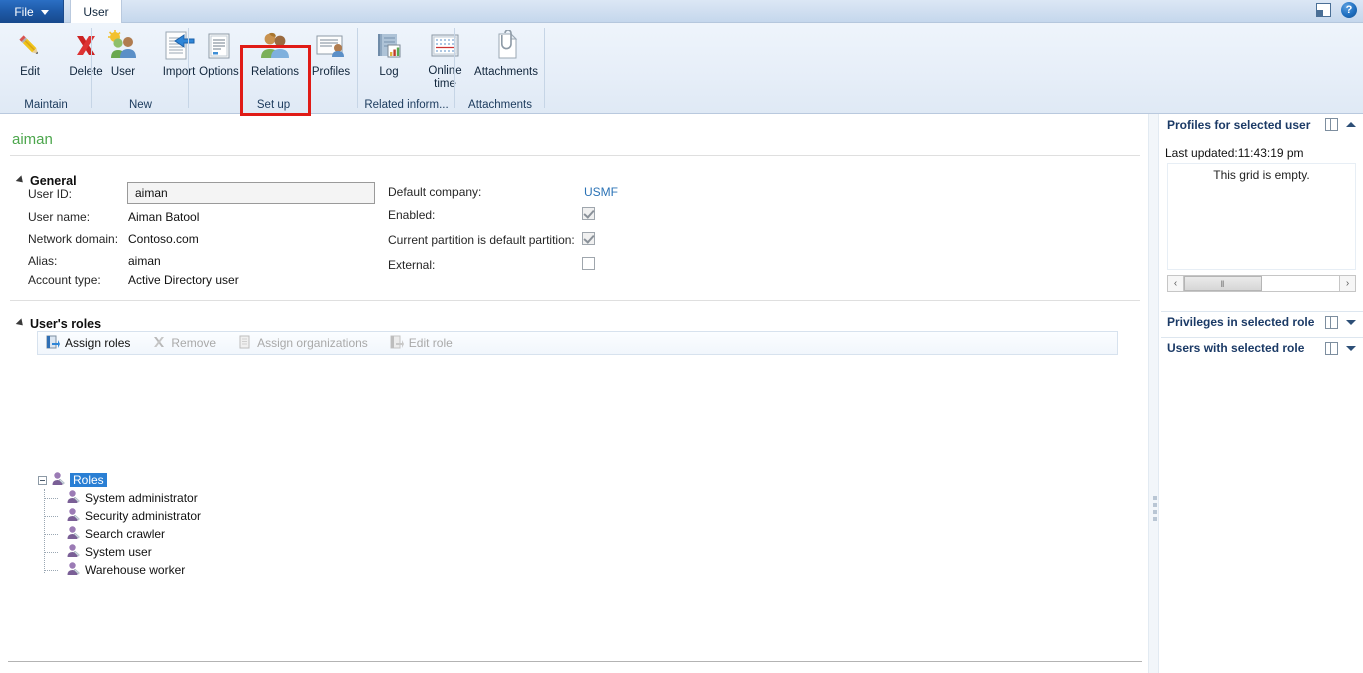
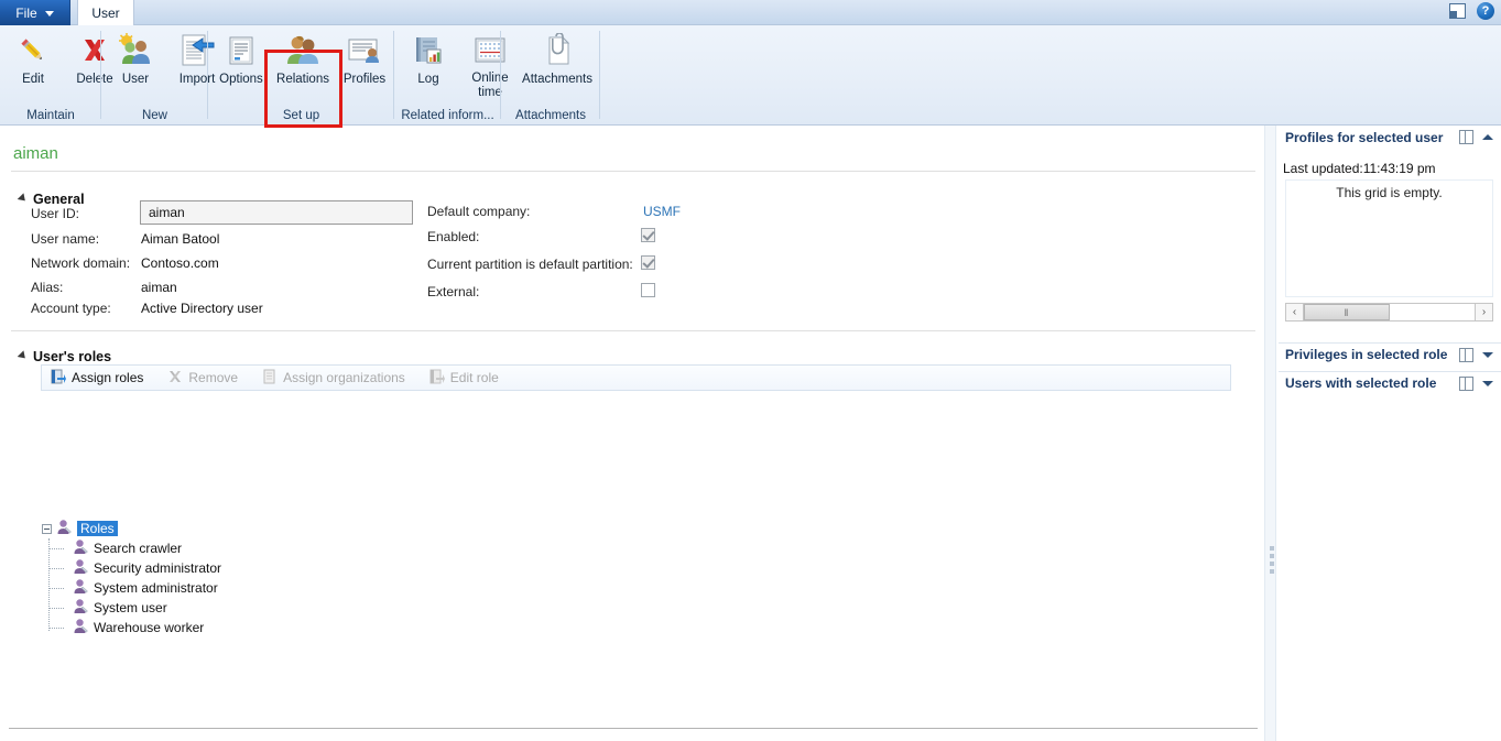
  File
  User
  ?
  Edit
  Delete
  Maintain
  User
  Import
  New
  Options
  Relations
  Profiles
  Set up
  Log
  Online time
  Related inform...
  Attachments
  Attachments
  aiman
  General
  User ID:
  User name:
  Network domain:
  Alias:
  Account type:
  aiman
  Aiman Batool
  Contoso.com
  aiman
  Active Directory user
  Default company:
  USMF
  Enabled:
  Current partition is default partition:
  External:
  User's roles
  Assign roles
  Remove
  Assign organizations
  Edit role
  Roles
- System administrator
+ Search crawler
  Security administrator
- Search crawler
+ System administrator
  System user
  Warehouse worker
  Profiles for selected user
  Privileges in selected role
  Users with selected role
  Last updated:11:43:19 pm
  This grid is empty.
  ‹
  ‖
  ›
